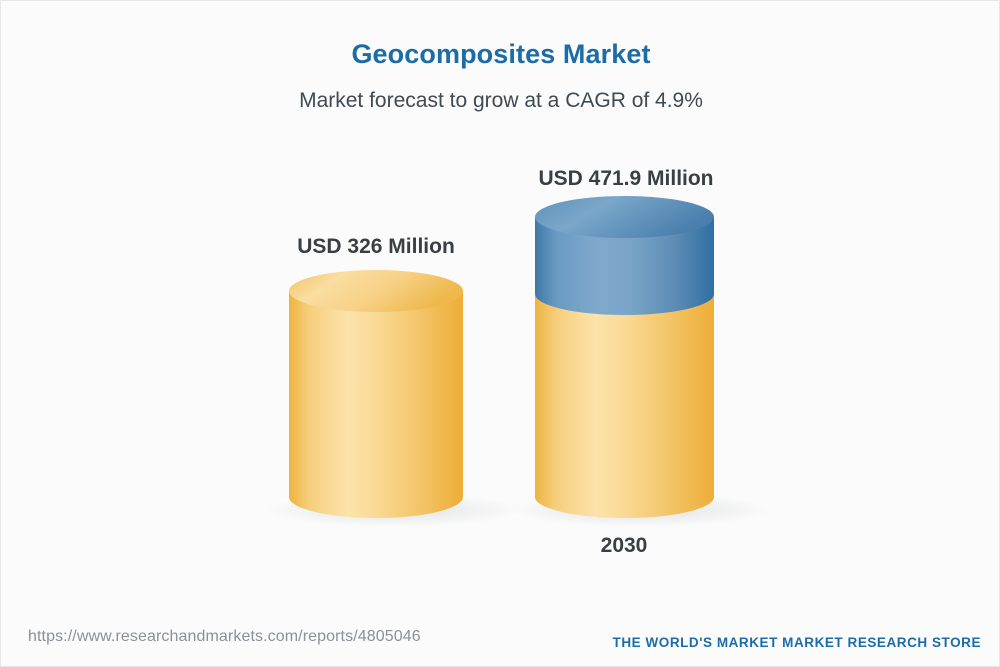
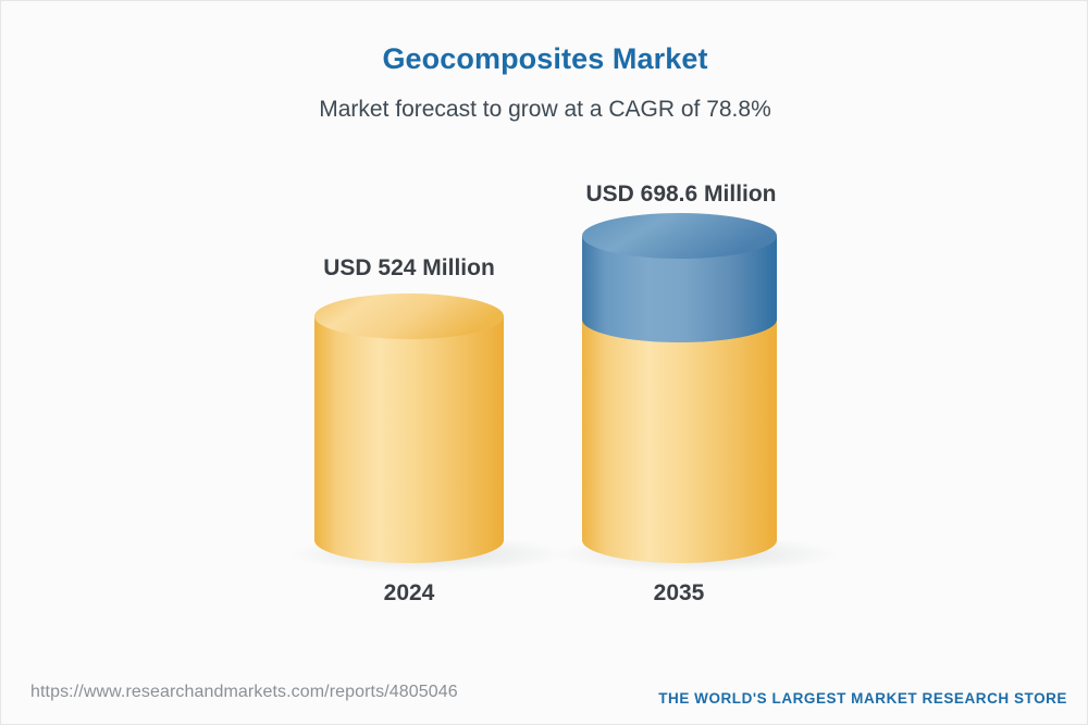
  Geocomposites Market
- Market forecast to grow at a CAGR of 4.9%
+ Market forecast to grow at a CAGR of 78.8%
- USD 326 Million
+ USD 524 Million
- USD 471.9 Million
+ USD 698.6 Million
+ 2024
- 2030
+ 2035
  https://www.researchandmarkets.com/reports/4805046
- THE WORLD'S MARKET MARKET RESEARCH STORE
+ THE WORLD'S LARGEST MARKET RESEARCH STORE
